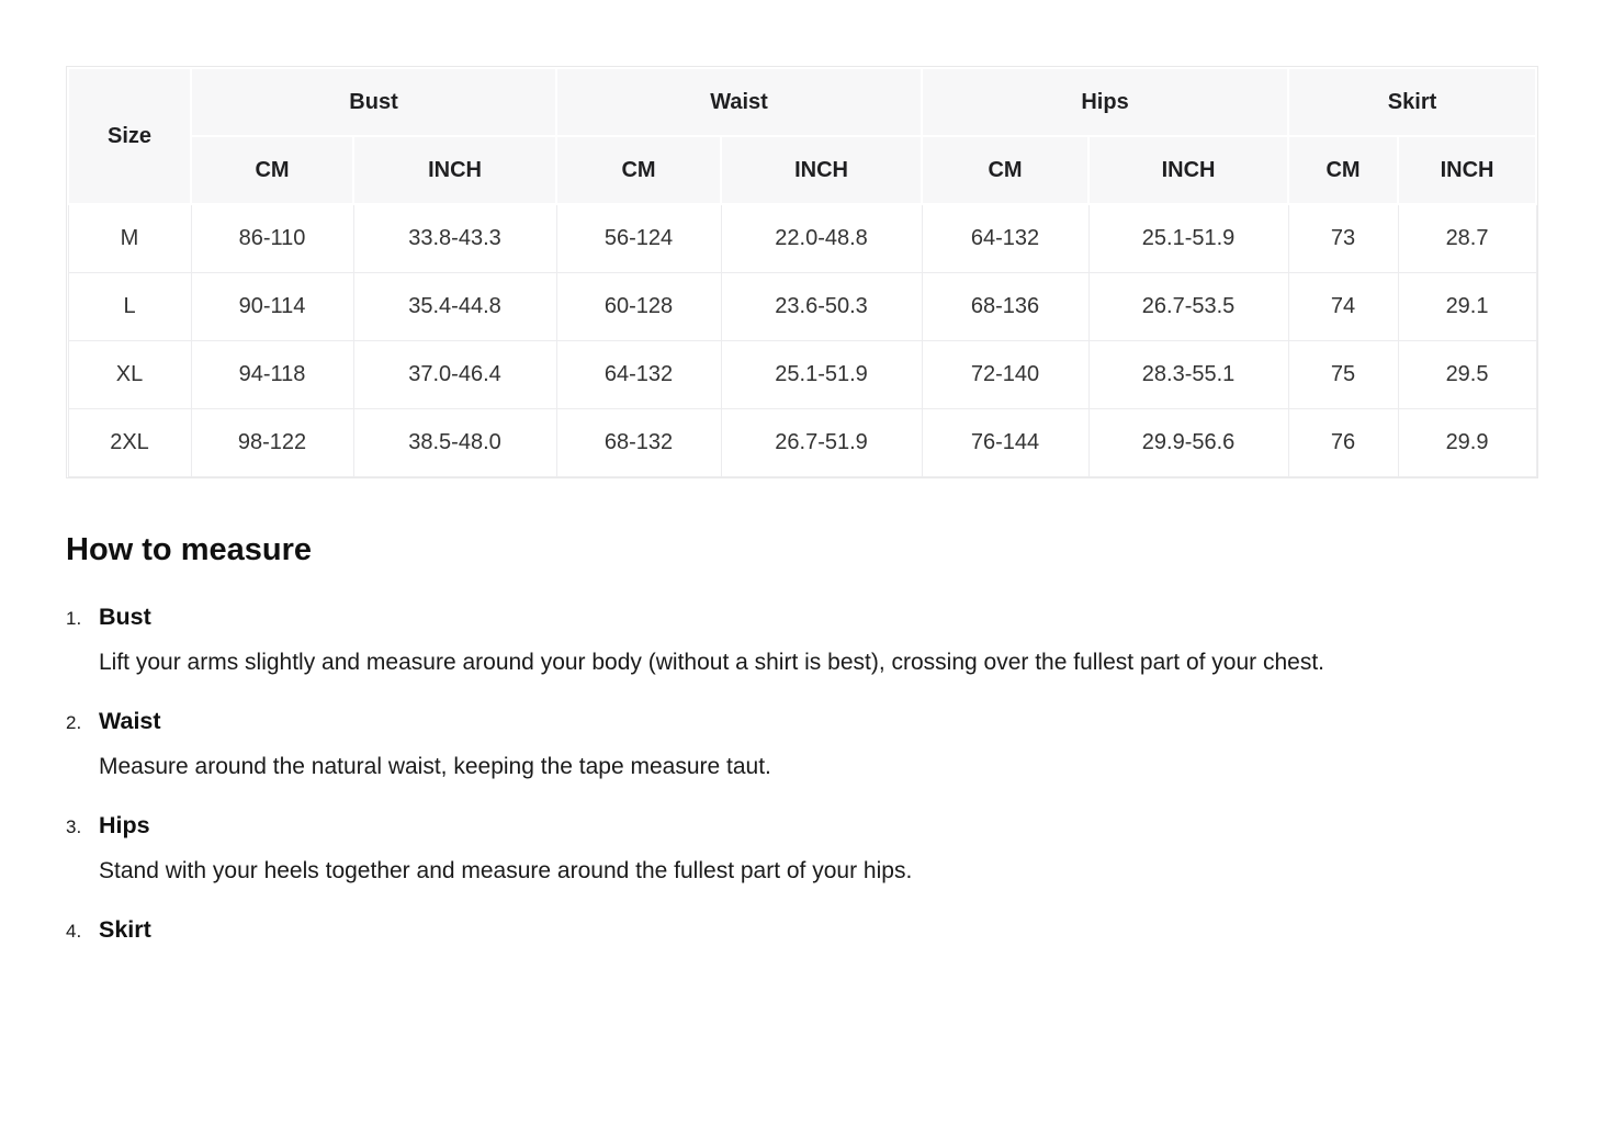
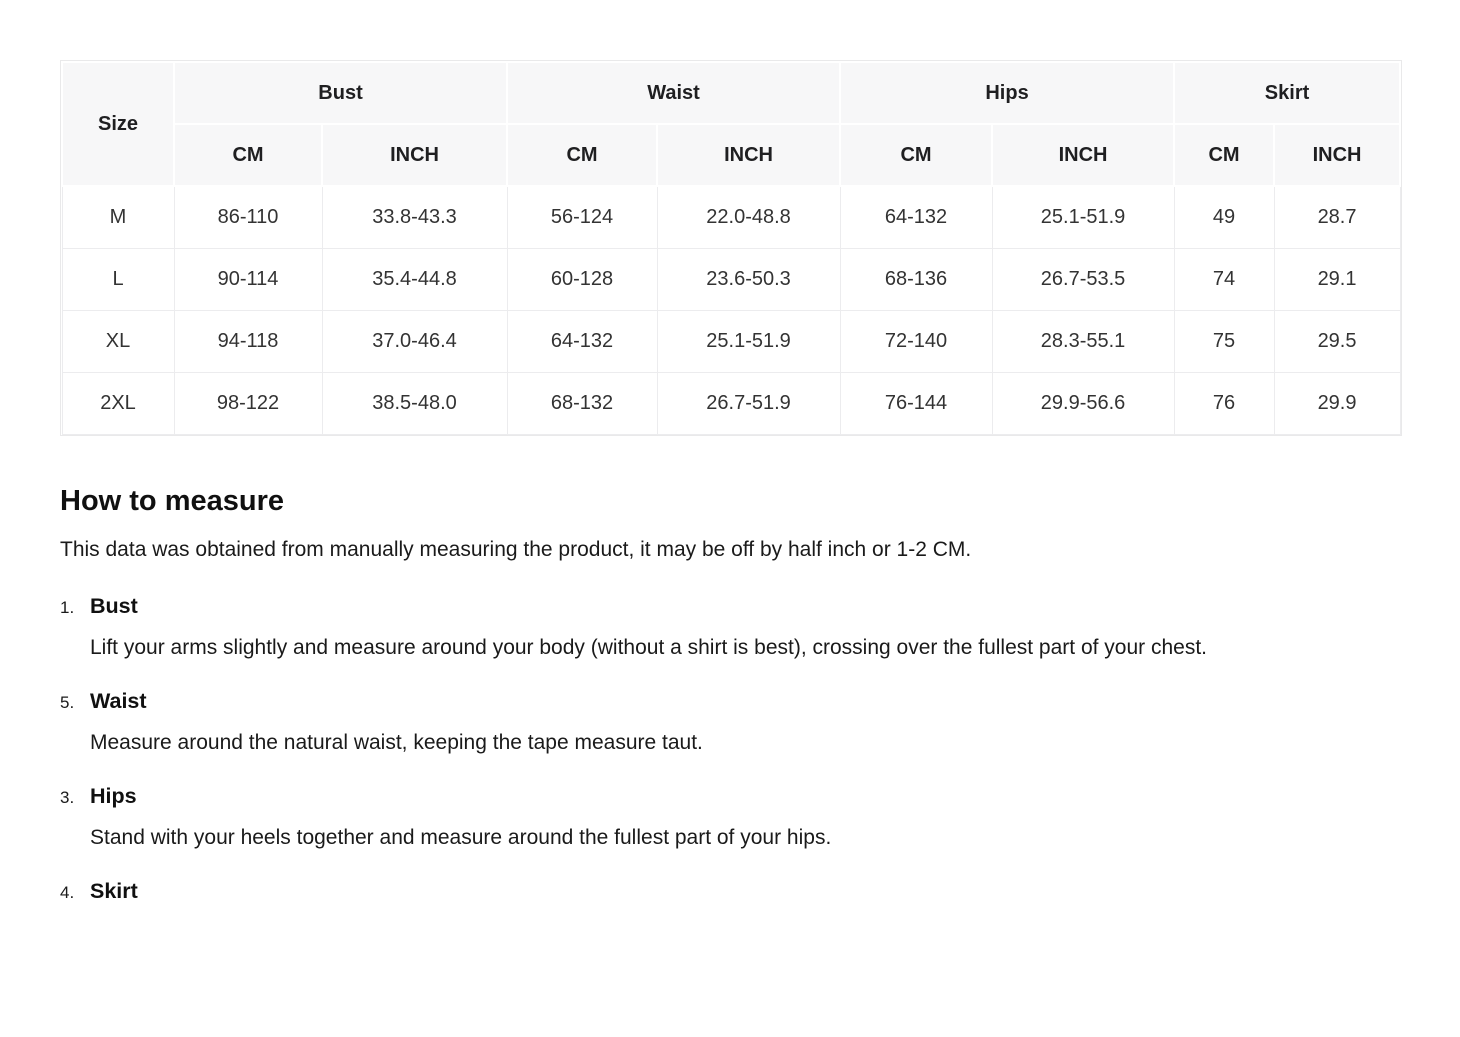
  Size	Bust	Waist	Hips	Skirt
  CM	INCH	CM	INCH	CM	INCH	CM	INCH
- M	86-110	33.8-43.3	56-124	22.0-48.8	64-132	25.1-51.9	73	28.7
+ M	86-110	33.8-43.3	56-124	22.0-48.8	64-132	25.1-51.9	49	28.7
  L	90-114	35.4-44.8	60-128	23.6-50.3	68-136	26.7-53.5	74	29.1
  XL	94-118	37.0-46.4	64-132	25.1-51.9	72-140	28.3-55.1	75	29.5
  2XL	98-122	38.5-48.0	68-132	26.7-51.9	76-144	29.9-56.6	76	29.9
  How to measure
+ This data was obtained from manually measuring the product, it may be off by half inch or 1-2 CM.
  1.
  Bust
  Lift your arms slightly and measure around your body (without a shirt is best), crossing over the fullest part of your chest.
- 2.
+ 5.
  Waist
  Measure around the natural waist, keeping the tape measure taut.
  3.
  Hips
  Stand with your heels together and measure around the fullest part of your hips.
  4.
  Skirt
